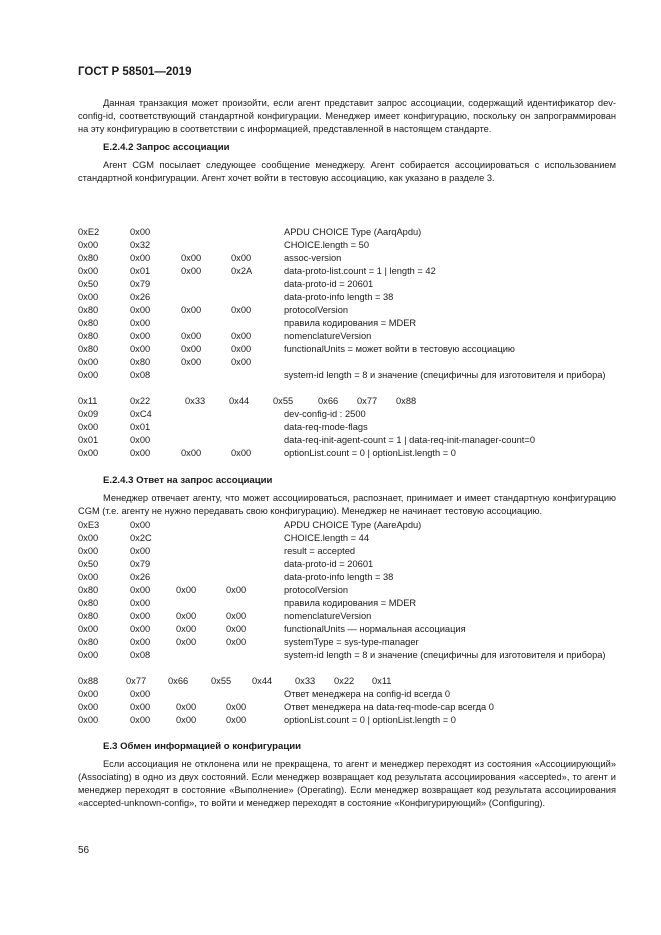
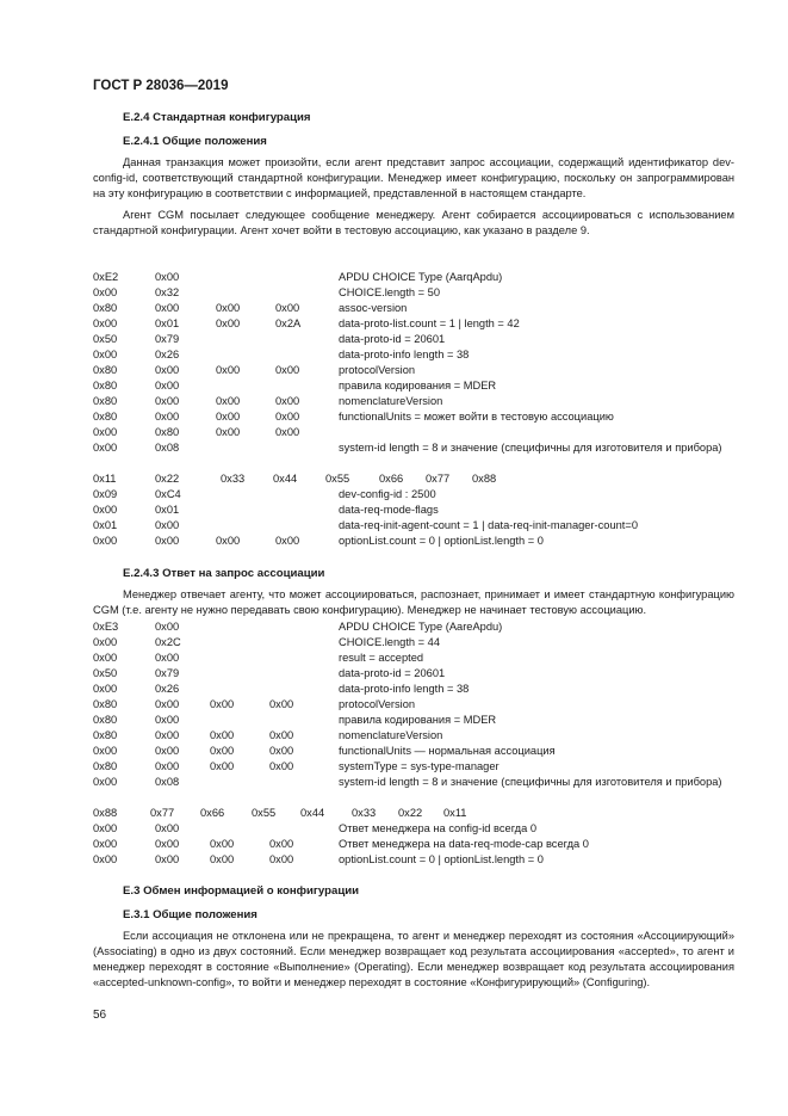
- ГОСТ Р 58501—2019
+ ГОСТ Р 28036—2019
+ Е.2.4 Стандартная конфигурация
+ Е.2.4.1 Общие положения
  Данная транзакция может произойти, если агент представит запрос ассоциации, содержащий идентификатор dev-config-id, соответствующий стандартной конфигурации. Менеджер имеет конфигурацию, поскольку он запрограммирован на эту конфигурацию в соответствии с информацией, представленной в настоящем стандарте.
- Е.2.4.2 Запрос ассоциации
- Агент CGM посылает следующее сообщение менеджеру. Агент собирается ассоциироваться с использованием стандартной конфигурации. Агент хочет войти в тестовую ассоциацию, как указано в разделе 3.
+ Агент CGM посылает следующее сообщение менеджеру. Агент собирается ассоциироваться с использованием стандартной конфигурации. Агент хочет войти в тестовую ассоциацию, как указано в разделе 9.
  0xE2
  0x00
  APDU CHOICE Type (AarqApdu)
  0x00
  0x32
  CHOICE.length = 50
  0x80
  0x00
  0x00
  0x00
  assoc-version
  0x00
  0x01
  0x00
  0x2A
  data-proto-list.count = 1 | length = 42
  0x50
  0x79
  data-proto-id = 20601
  0x00
  0x26
  data-proto-info length = 38
  0x80
  0x00
  0x00
  0x00
  protocolVersion
  0x80
  0x00
  правила кодирования = MDER
  0x80
  0x00
  0x00
  0x00
  nomenclatureVersion
  0x80
  0x00
  0x00
  0x00
  functionalUnits = может войти в тестовую ассоциацию
  0x00
  0x80
  0x00
  0x00
  0x00
  0x08
  system-id length = 8 и значение (специфичны для изготовителя и прибора)
  0x11
  0x22
  0x33
  0x44
  0x55
  0x66
  0x77
  0x88
  0x09
  0xC4
  dev-config-id : 2500
  0x00
  0x01
  data-req-mode-flags
  0x01
  0x00
  data-req-init-agent-count = 1 | data-req-init-manager-count=0
  0x00
  0x00
  0x00
  0x00
  optionList.count = 0 | optionList.length = 0
  Е.2.4.3 Ответ на запрос ассоциации
  Менеджер отвечает агенту, что может ассоциироваться, распознает, принимает и имеет стандартную конфигурацию CGM (т.е. агенту не нужно передавать свою конфигурацию). Менеджер не начинает тестовую ассоциацию.
  0xE3
  0x00
  APDU CHOICE Type (AareApdu)
  0x00
  0x2C
  CHOICE.length = 44
  0x00
  0x00
  result = accepted
  0x50
  0x79
  data-proto-id = 20601
  0x00
  0x26
  data-proto-info length = 38
  0x80
  0x00
  0x00
  0x00
  protocolVersion
  0x80
  0x00
  правила кодирования = MDER
  0x80
  0x00
  0x00
  0x00
  nomenclatureVersion
  0x00
  0x00
  0x00
  0x00
  functionalUnits — нормальная ассоциация
  0x80
  0x00
  0x00
  0x00
  systemType = sys-type-manager
  0x00
  0x08
  system-id length = 8 и значение (специфичны для изготовителя и прибора)
  0x88
  0x77
  0x66
  0x55
  0x44
  0x33
  0x22
  0x11
  0x00
  0x00
  Ответ менеджера на config-id всегда 0
  0x00
  0x00
  0x00
  0x00
  Ответ менеджера на data-req-mode-cap всегда 0
  0x00
  0x00
  0x00
  0x00
  optionList.count = 0 | optionList.length = 0
  Е.3 Обмен информацией о конфигурации
+ Е.3.1 Общие положения
  Если ассоциация не отклонена или не прекращена, то агент и менеджер переходят из состояния «Ассоциирующий» (Associating) в одно из двух состояний. Если менеджер возвращает код результата ассоциирования «accepted», то агент и менеджер переходят в состояние «Выполнение» (Operating). Если менеджер возвращает код результата ассоциирования «accepted-unknown-config», то войти и менеджер переходят в состояние «Конфигурирующий» (Configuring).
  56
